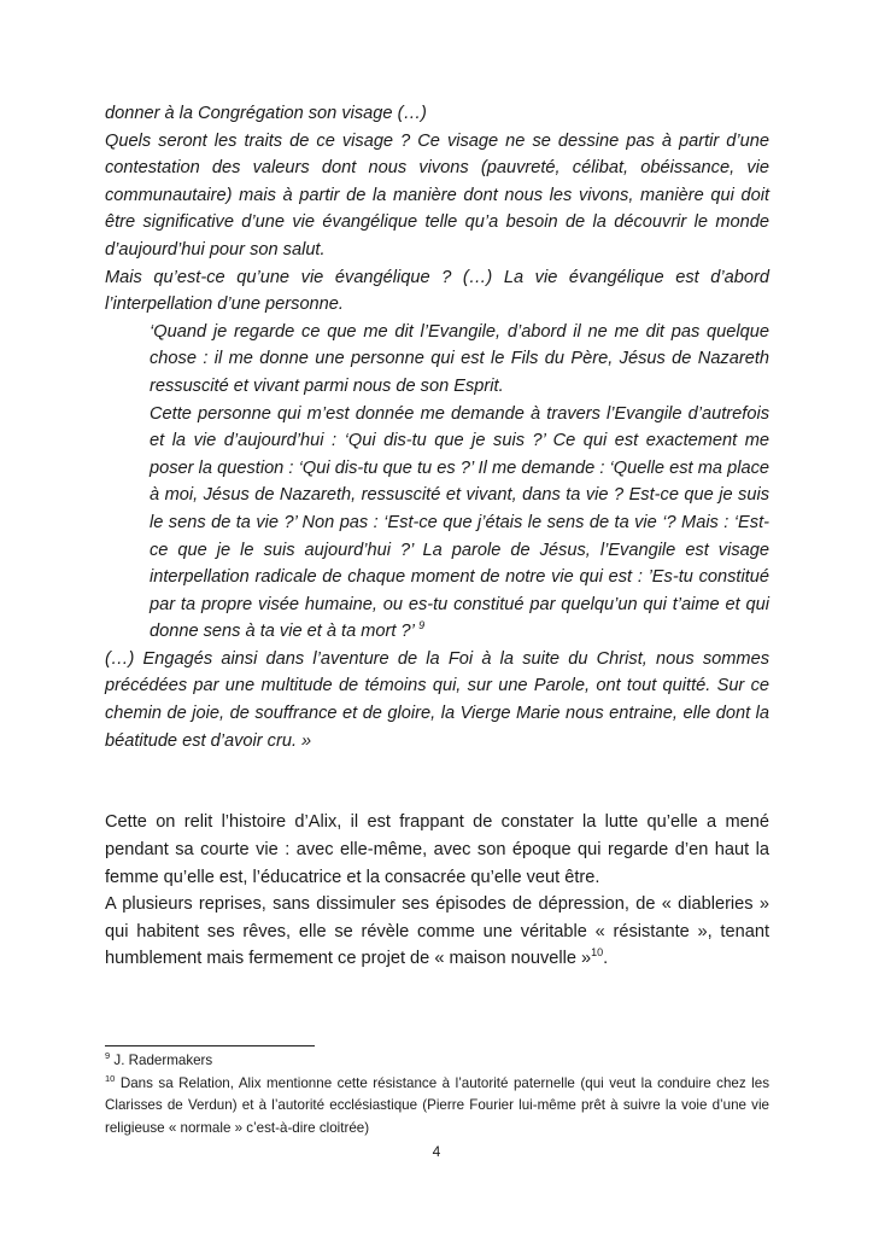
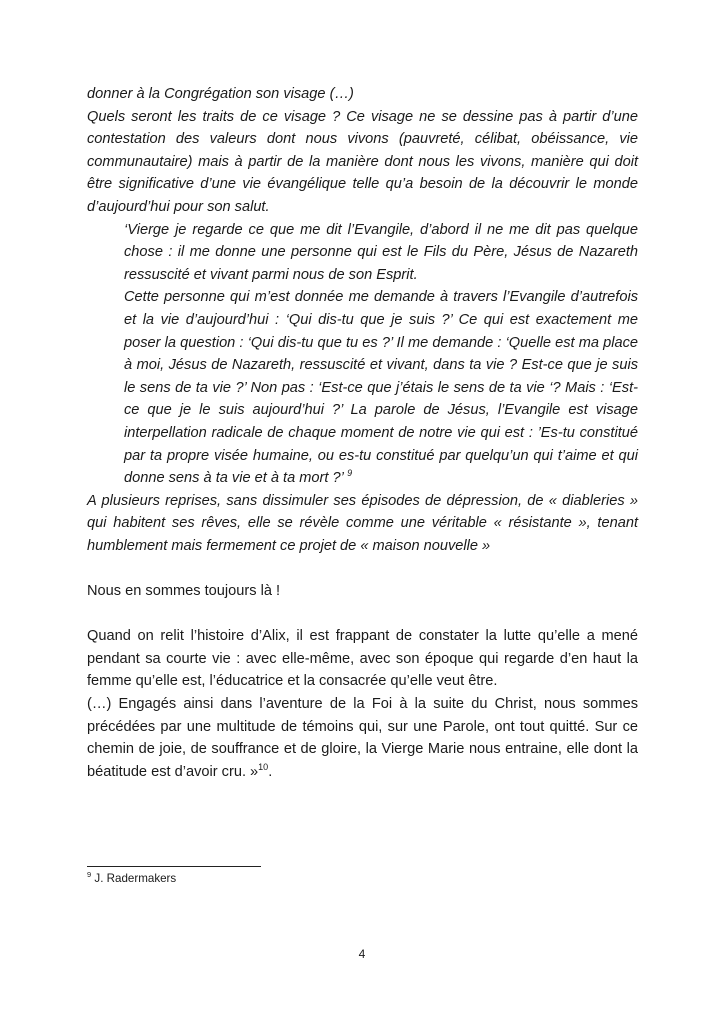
  donner à la Congrégation son visage (…)
  Quels seront les traits de ce visage ? Ce visage ne se dessine pas à partir d’une contestation des valeurs dont nous vivons (pauvreté, célibat, obéissance, vie communautaire) mais à partir de la manière dont nous les vivons, manière qui doit être significative d’une vie évangélique telle qu’a besoin de la découvrir le monde d’aujourd’hui pour son salut.
- Mais qu’est-ce qu’une vie évangélique ? (…) La vie évangélique est d’abord l’interpellation d’une personne.
- ‘Quand je regarde ce que me dit l’Evangile, d’abord il ne me dit pas quelque chose : il me donne une personne qui est le Fils du Père, Jésus de Nazareth ressuscité et vivant parmi nous de son Esprit.
+ ‘Vierge je regarde ce que me dit l’Evangile, d’abord il ne me dit pas quelque chose : il me donne une personne qui est le Fils du Père, Jésus de Nazareth ressuscité et vivant parmi nous de son Esprit.
  Cette personne qui m’est donnée me demande à travers l’Evangile d’autrefois et la vie d’aujourd’hui : ‘Qui dis-tu que je suis ?’ Ce qui est exactement me poser la question : ‘Qui dis-tu que tu es ?’ Il me demande : ‘Quelle est ma place à moi, Jésus de Nazareth, ressuscité et vivant, dans ta vie ? Est-ce que je suis le sens de ta vie ?’ Non pas : ‘Est-ce que j’étais le sens de ta vie ‘? Mais : ‘Est-ce que je le suis aujourd’hui ?’ La parole de Jésus, l’Evangile est visage interpellation radicale de chaque moment de notre vie qui est : ’Es-tu constitué par ta propre visée humaine, ou es-tu constitué par quelqu’un qui t’aime et qui donne sens à ta vie et à ta mort ?’ 9
- (…) Engagés ainsi dans l’aventure de la Foi à la suite du Christ, nous sommes précédées par une multitude de témoins qui, sur une Parole, ont tout quitté. Sur ce chemin de joie, de souffrance et de gloire, la Vierge Marie nous entraine, elle dont la béatitude est d’avoir cru. »
+ A plusieurs reprises, sans dissimuler ses épisodes de dépression, de « diableries » qui habitent ses rêves, elle se révèle comme une véritable « résistante », tenant humblement mais fermement ce projet de « maison nouvelle »
+ Nous en sommes toujours là !
- Cette on relit l’histoire d’Alix, il est frappant de constater la lutte qu’elle a mené pendant sa courte vie : avec elle-même, avec son époque qui regarde d’en haut la femme qu’elle est, l’éducatrice et la consacrée qu’elle veut être.
+ Quand on relit l’histoire d’Alix, il est frappant de constater la lutte qu’elle a mené pendant sa courte vie : avec elle-même, avec son époque qui regarde d’en haut la femme qu’elle est, l’éducatrice et la consacrée qu’elle veut être.
- A plusieurs reprises, sans dissimuler ses épisodes de dépression, de « diableries » qui habitent ses rêves, elle se révèle comme une véritable « résistante », tenant humblement mais fermement ce projet de « maison nouvelle »10.
+ (…) Engagés ainsi dans l’aventure de la Foi à la suite du Christ, nous sommes précédées par une multitude de témoins qui, sur une Parole, ont tout quitté. Sur ce chemin de joie, de souffrance et de gloire, la Vierge Marie nous entraine, elle dont la béatitude est d’avoir cru. »10.
  9 J. Radermakers
- 10 Dans sa Relation, Alix mentionne cette résistance à l’autorité paternelle (qui veut la conduire chez les Clarisses de Verdun) et à l’autorité ecclésiastique (Pierre Fourier lui-même prêt à suivre la voie d’une vie religieuse « normale » c’est-à-dire cloitrée)
  4
